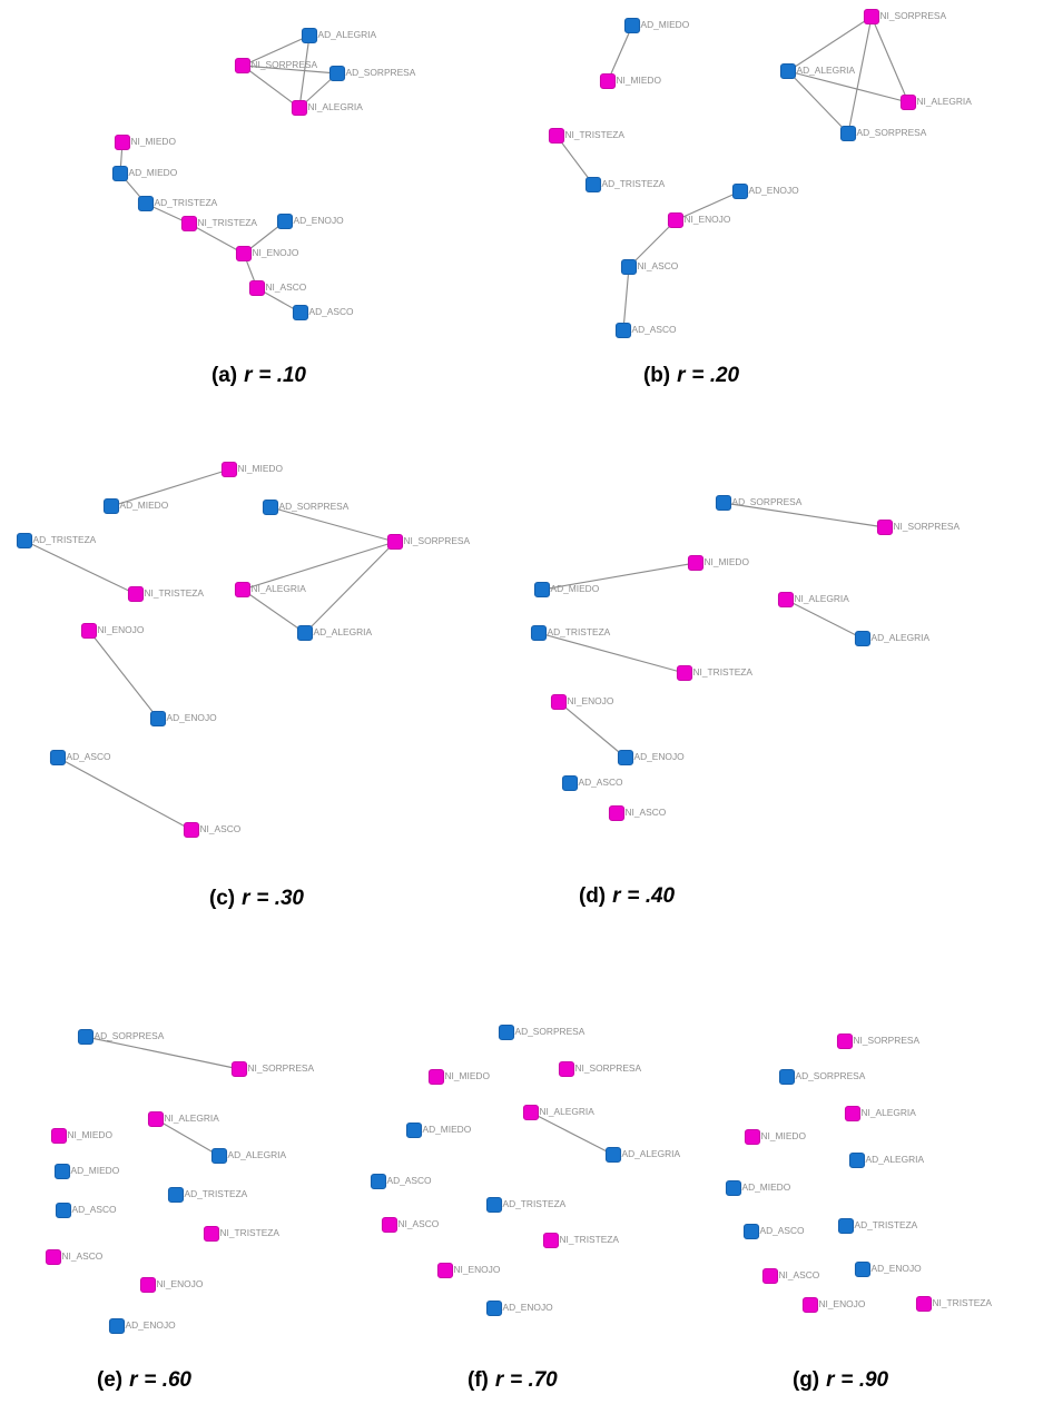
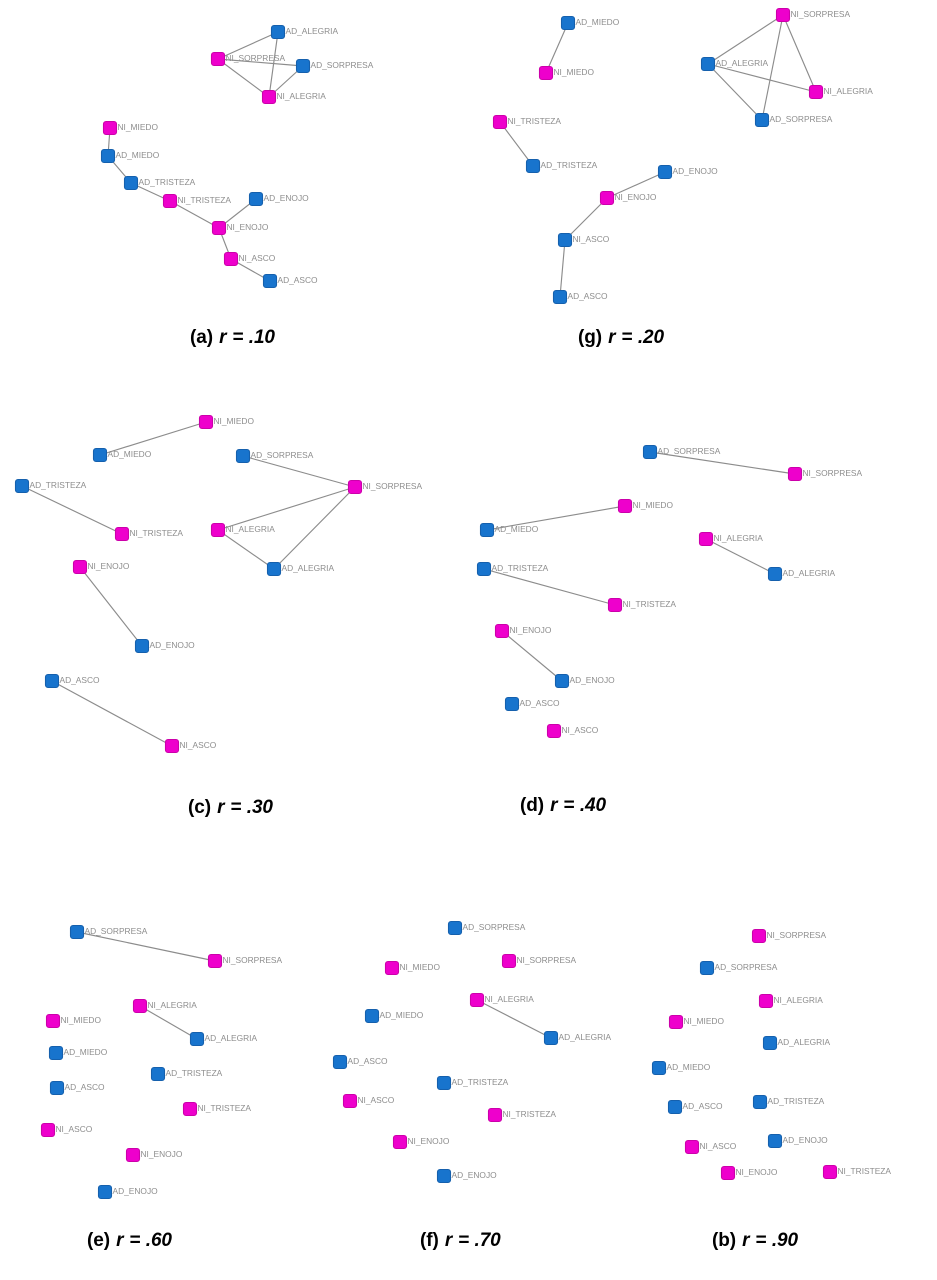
  AD_ALEGRIA
  NI_SORPRESA
  AD_SORPRESA
  NI_ALEGRIA
  NI_MIEDO
  AD_MIEDO
  AD_TRISTEZA
  NI_TRISTEZA
  AD_ENOJO
  NI_ENOJO
  NI_ASCO
  AD_ASCO
  NI_SORPRESA
  AD_MIEDO
  AD_ALEGRIA
  NI_ALEGRIA
  NI_MIEDO
  AD_SORPRESA
  NI_TRISTEZA
  AD_TRISTEZA
  AD_ENOJO
  NI_ENOJO
  NI_ASCO
  AD_ASCO
  NI_MIEDO
  AD_MIEDO
  AD_SORPRESA
  AD_TRISTEZA
  NI_SORPRESA
  NI_TRISTEZA
  NI_ALEGRIA
  NI_ENOJO
  AD_ALEGRIA
  AD_ENOJO
  AD_ASCO
  NI_ASCO
  AD_SORPRESA
  NI_SORPRESA
  NI_MIEDO
  AD_MIEDO
  NI_ALEGRIA
  AD_TRISTEZA
  AD_ALEGRIA
  NI_TRISTEZA
  NI_ENOJO
  AD_ENOJO
  AD_ASCO
  NI_ASCO
  AD_SORPRESA
  NI_SORPRESA
  NI_ALEGRIA
  NI_MIEDO
  AD_ALEGRIA
  AD_MIEDO
  AD_TRISTEZA
  AD_ASCO
  NI_TRISTEZA
  NI_ASCO
  NI_ENOJO
  AD_ENOJO
  AD_SORPRESA
  NI_SORPRESA
  NI_MIEDO
  NI_ALEGRIA
  AD_MIEDO
  AD_ALEGRIA
  AD_ASCO
  AD_TRISTEZA
  NI_ASCO
  NI_TRISTEZA
  NI_ENOJO
  AD_ENOJO
  NI_SORPRESA
  AD_SORPRESA
  NI_ALEGRIA
  NI_MIEDO
  AD_ALEGRIA
  AD_MIEDO
  AD_TRISTEZA
  AD_ASCO
  AD_ENOJO
  NI_ASCO
  NI_ENOJO
  NI_TRISTEZA
  (a) r = .10
- (b) r = .20
+ (g) r = .20
  (c) r = .30
  (d) r = .40
  (e) r = .60
  (f) r = .70
- (g) r = .90
+ (b) r = .90
